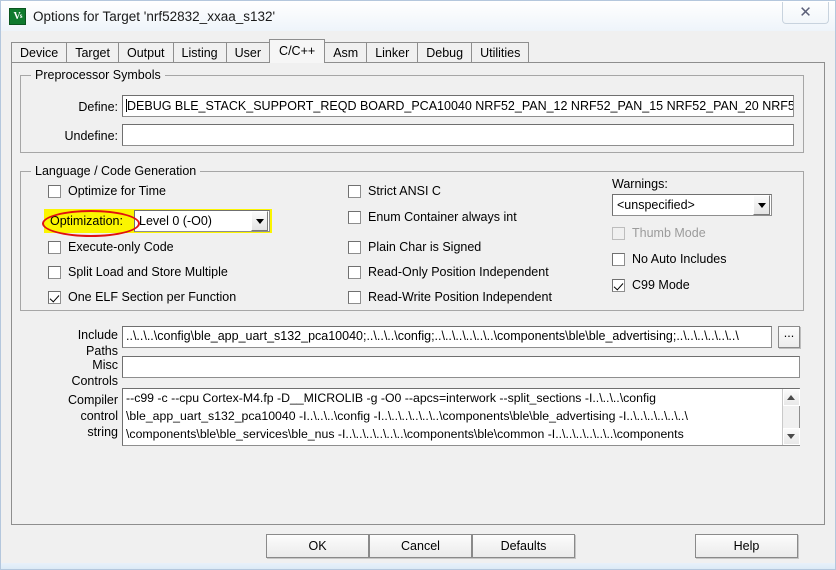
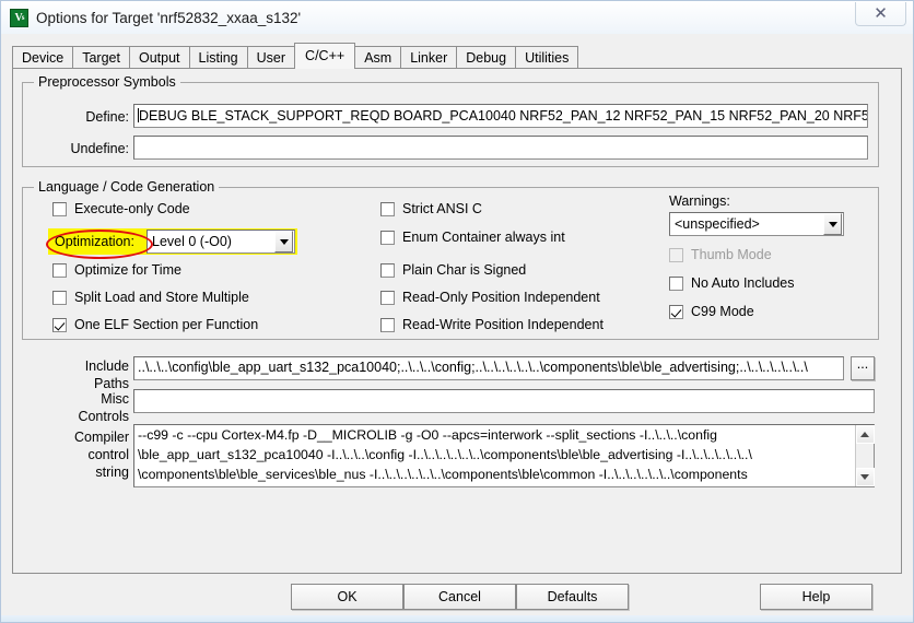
  V
  s
  Options for Target 'nrf52832_xxaa_s132'
  ✕
  Device
  Target
  Output
  Listing
  User
  C/C++
  Asm
  Linker
  Debug
  Utilities
  Preprocessor Symbols
  Define:
  DEBUG BLE_STACK_SUPPORT_REQD BOARD_PCA10040 NRF52_PAN_12 NRF52_PAN_15 NRF52_PAN_20 NRF5
  Undefine:
  Language / Code Generation
- Optimize for Time
+ Execute-only Code
  Optimization:
  Level 0 (-O0)
- Execute-only Code
+ Optimize for Time
  Split Load and Store Multiple
  One ELF Section per Function
  Strict ANSI C
  Enum Container always int
  Plain Char is Signed
  Read-Only Position Independent
  Read-Write Position Independent
  Warnings:
  <unspecified>
  Thumb Mode
  No Auto Includes
  C99 Mode
  Include
  Paths
  ..\..\..\config\ble_app_uart_s132_pca10040;..\..\..\config;..\..\..\..\..\..\components\ble\ble_advertising;..\..\..\..\..\..\
  ...
  Misc
  Controls
  Compiler
  control
  string
  --c99 -c --cpu Cortex-M4.fp -D__MICROLIB -g -O0 --apcs=interwork --split_sections -I..\..\..\config
  \ble_app_uart_s132_pca10040 -I..\..\..\config -I..\..\..\..\..\..\components\ble\ble_advertising -I..\..\..\..\..\..\
  \components\ble\ble_services\ble_nus -I..\..\..\..\..\..\components\ble\common -I..\..\..\..\..\..\components
  OK
  Cancel
  Defaults
  Help
